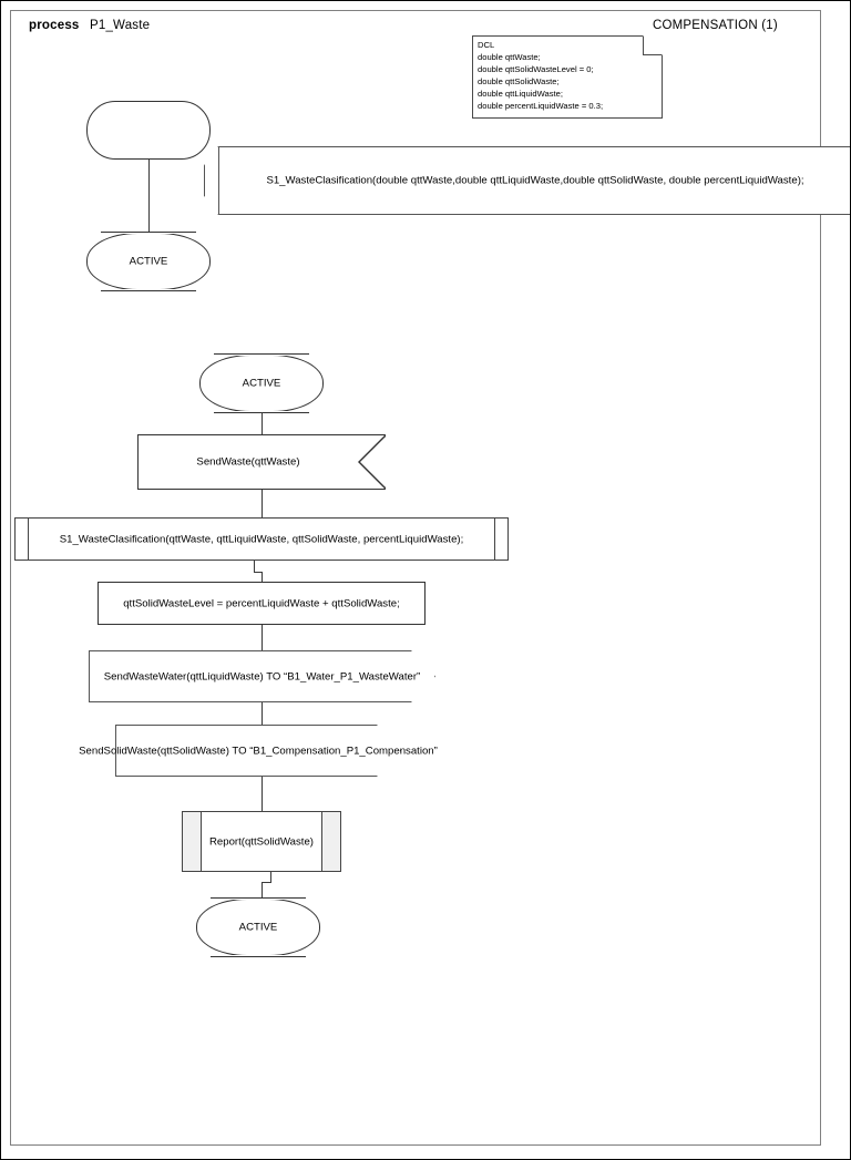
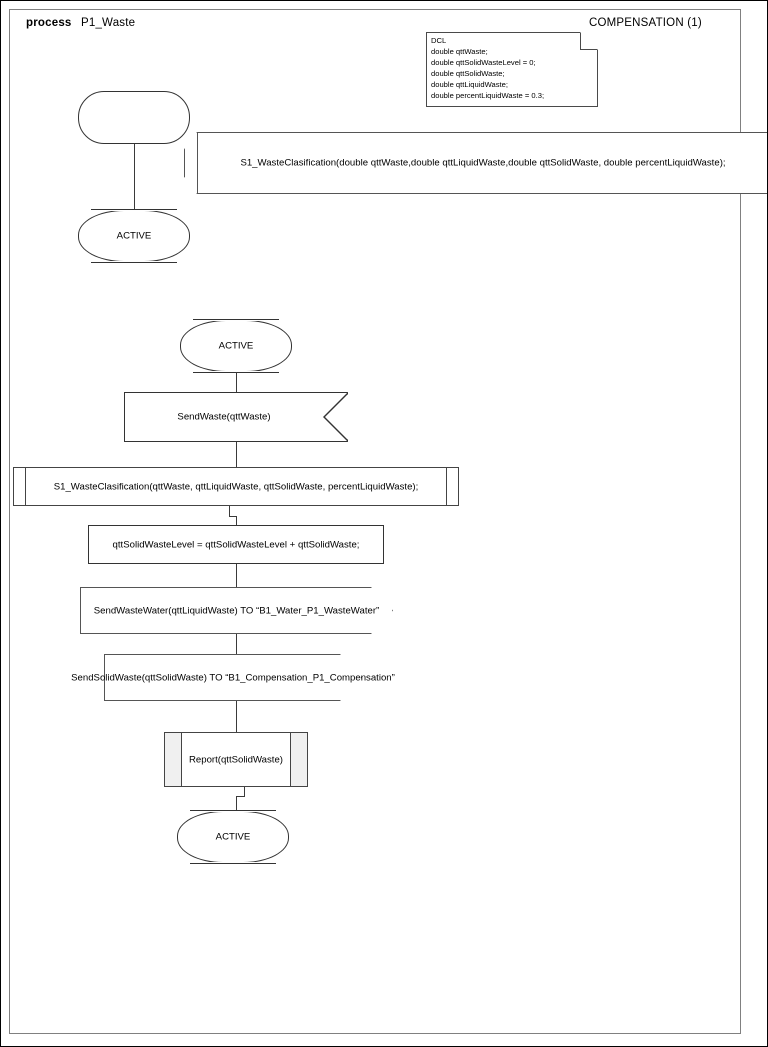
  process
  P1_Waste
  COMPENSATION (1)
  DCL
  double qttWaste;
  double qttSolidWasteLevel = 0;
  double qttSolidWaste;
  double qttLiquidWaste;
  double percentLiquidWaste = 0.3;
  ACTIVE
  S1_WasteClasification(double qttWaste,double qttLiquidWaste,double qttSolidWaste, double percentLiquidWaste);
  ACTIVE
  SendWaste(qttWaste)
  S1_WasteClasification(qttWaste, qttLiquidWaste, qttSolidWaste, percentLiquidWaste);
- qttSolidWasteLevel = percentLiquidWaste + qttSolidWaste;
+ qttSolidWasteLevel = qttSolidWasteLevel + qttSolidWaste;
  SendWasteWater(qttLiquidWaste) TO “B1_Water_P1_WasteWater”
  SendSolidWaste(qttSolidWaste) TO “B1_Compensation_P1_Compensation”
  Report(qttSolidWaste)
  ACTIVE
